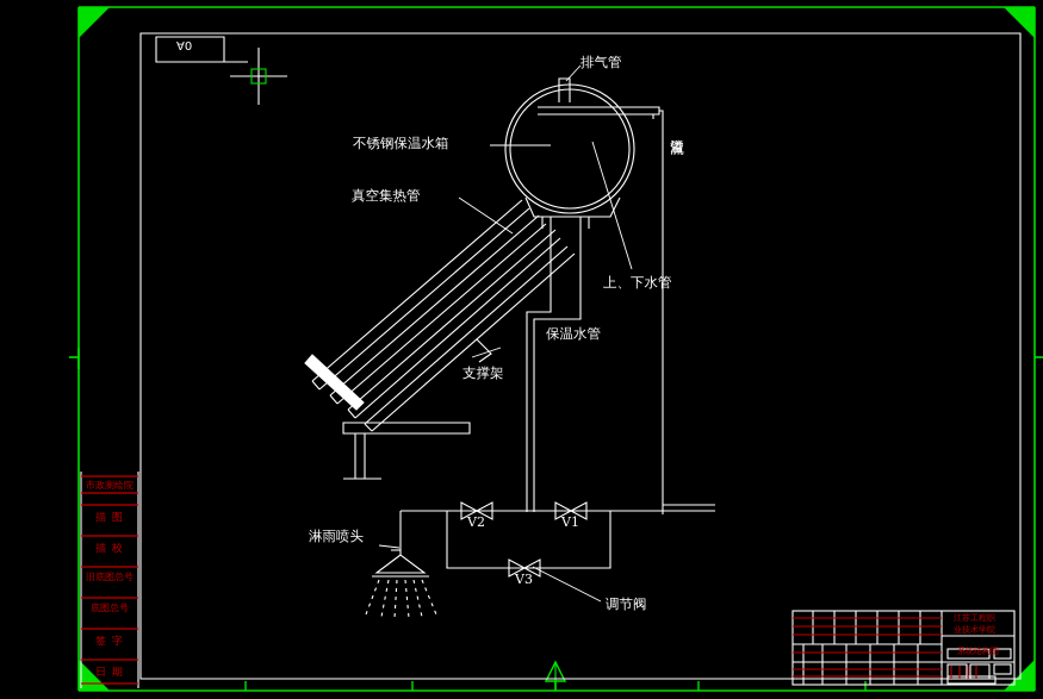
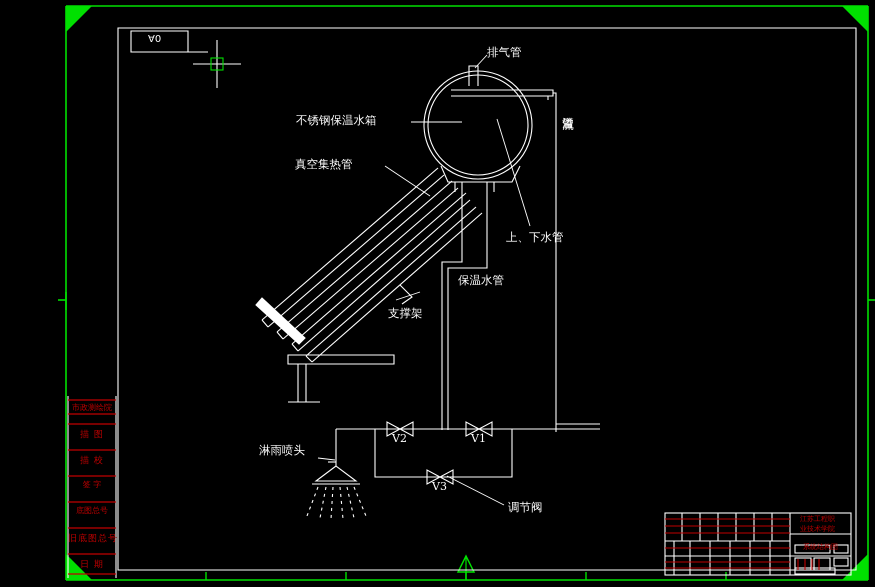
  排气管
  不锈钢保温水箱
  真空集热管
  上、下水管
  保温水管
  支撑架
  淋雨喷头
  调节阀
  V1
  V2
  V3
  市政测绘院
  描 图
  描 校
- 旧底图总号
+ 签 字
  底图总号
- 签 字
+ 旧底图总号
  日 期
  江苏工程职
  业技术学院
  系统结构图
